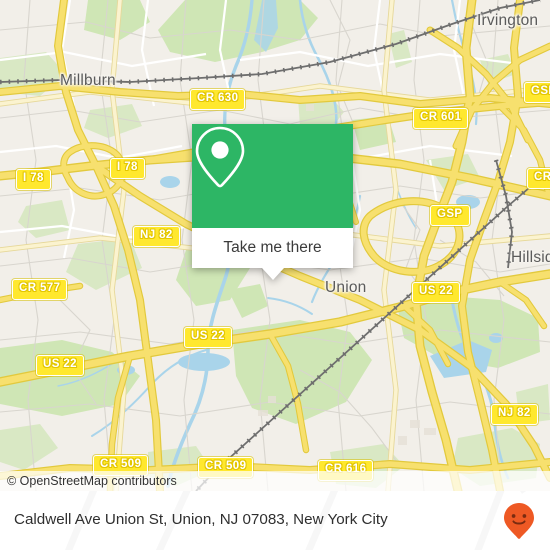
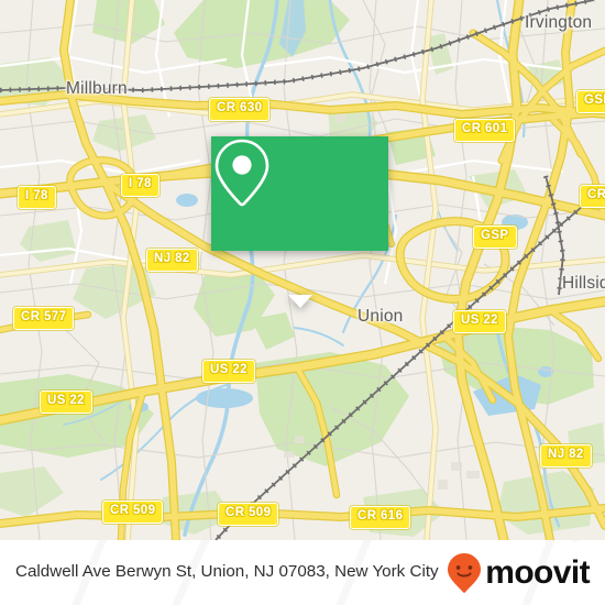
  Irvington
  Millburn
  Union
  Hillsid
  CR 630
  CR 601
  I 78
  I 78
  CR
  NJ 82
  GSP
  CR 577
  US 22
  US 22
  US 22
  NJ 82
  CR 509
  CR 509
  CR 616
- Take me there
- © OpenStreetMap contributors
- Caldwell Ave Union St, Union, NJ 07083, New York City
+ Caldwell Ave Berwyn St, Union, NJ 07083, New York City
+ moovit
